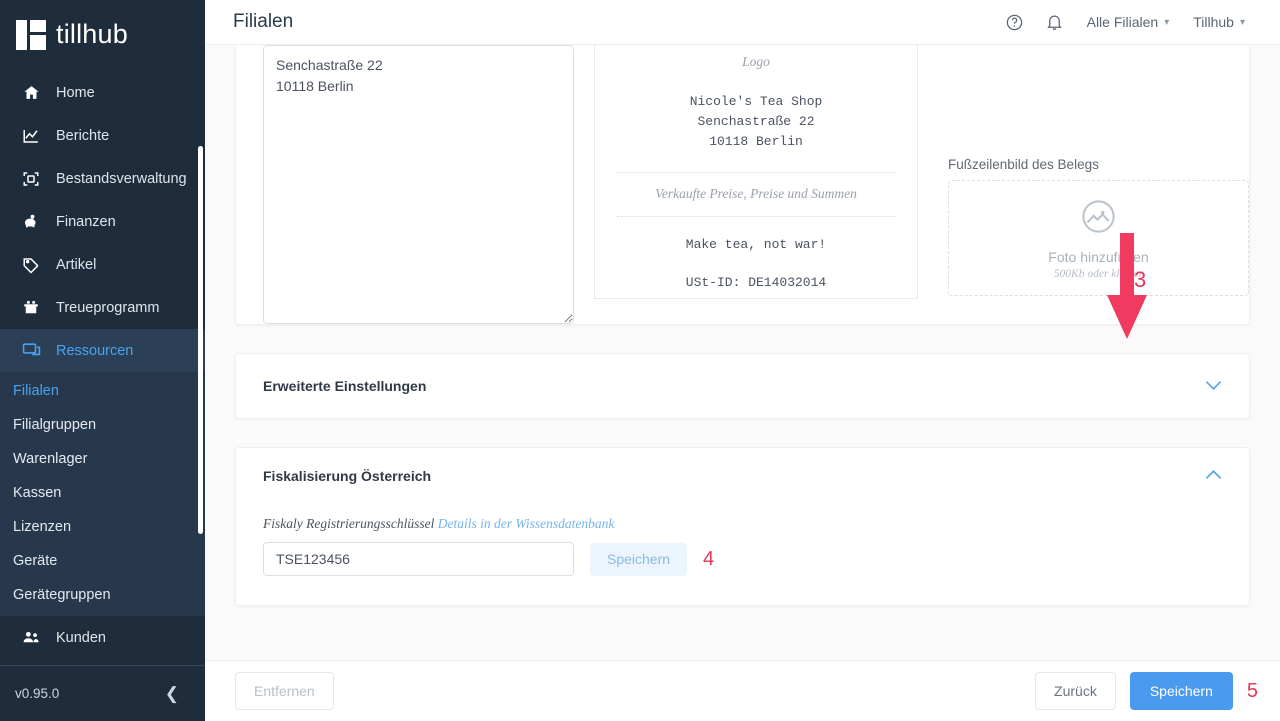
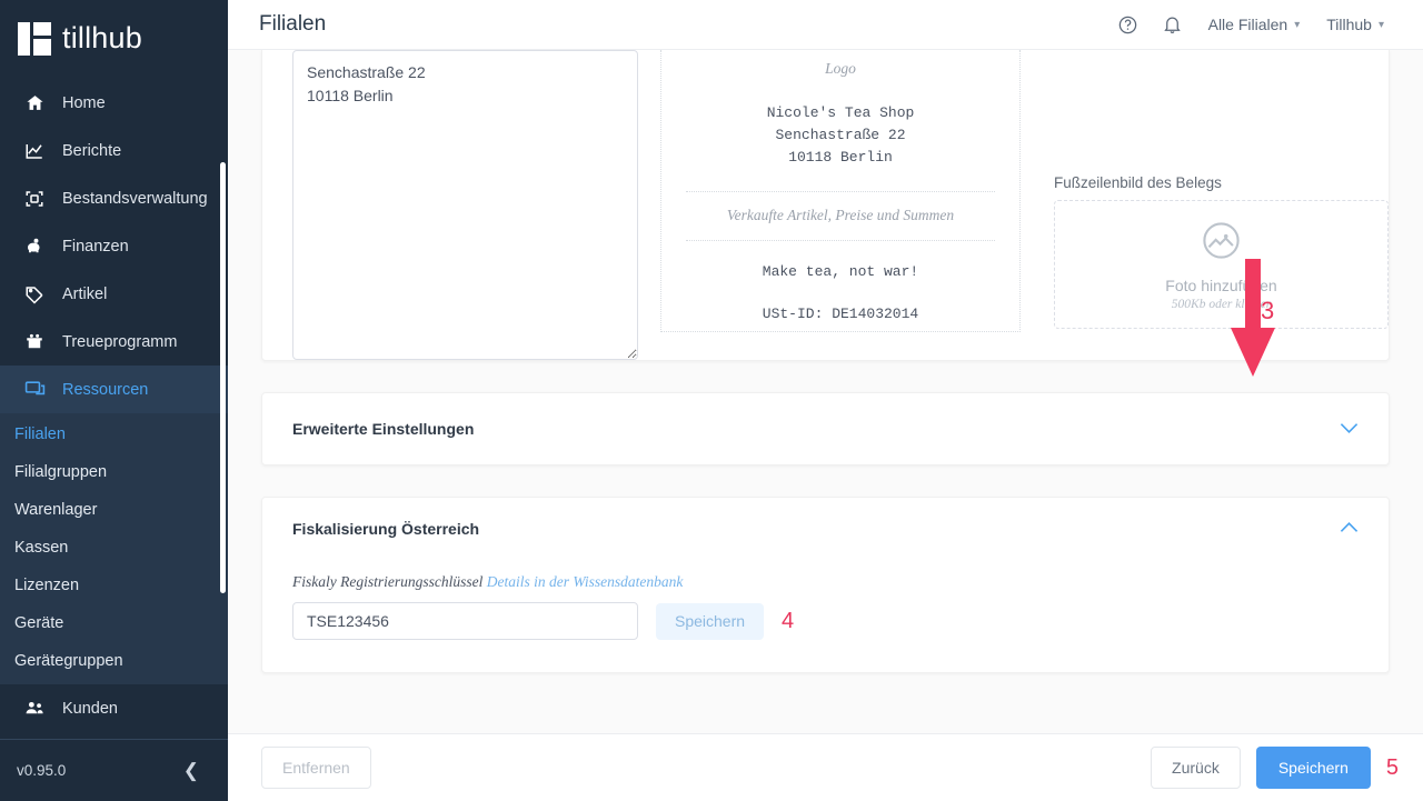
  tillhub
  Home
  Berichte
  Bestandsverwaltung
  Finanzen
  Artikel
  Treueprogramm
  Ressourcen
  Filialen
  Filialgruppen
  Warenlager
  Kassen
  Lizenzen
  Geräte
  Gerätegruppen
  Kunden
  v0.95.0
  ❮
  Filialen
  Alle Filialen
  ▾
  Tillhub
  ▾
  Senchastraße 22
  10118 Berlin
  Logo
  Nicole's Tea Shop
  Senchastraße 22
  10118 Berlin
- Verkaufte Preise, Preise und Summen
+ Verkaufte Artikel, Preise und Summen
  Make tea, not war!
  USt-ID: DE14032014
  Fußzeilenbild des Belegs
  Foto hinzufen
  500Kb oder kler
  Erweiterte Einstellungen
  Fiskalisierung Österreich
  Fiskaly Registrierungsschlüssel Details in der Wissensdatenbank
  TSE123456
  Speichern
  4
  3
  Entfernen
  Zurück
  Speichern
  5
